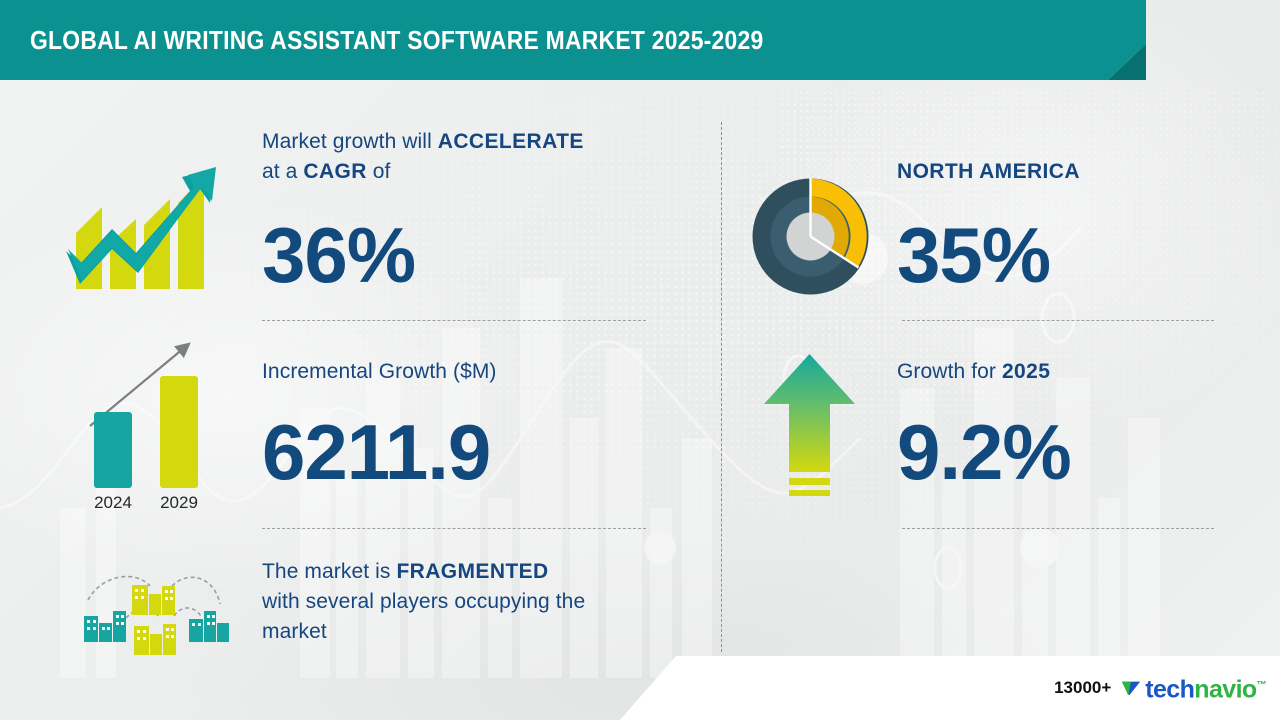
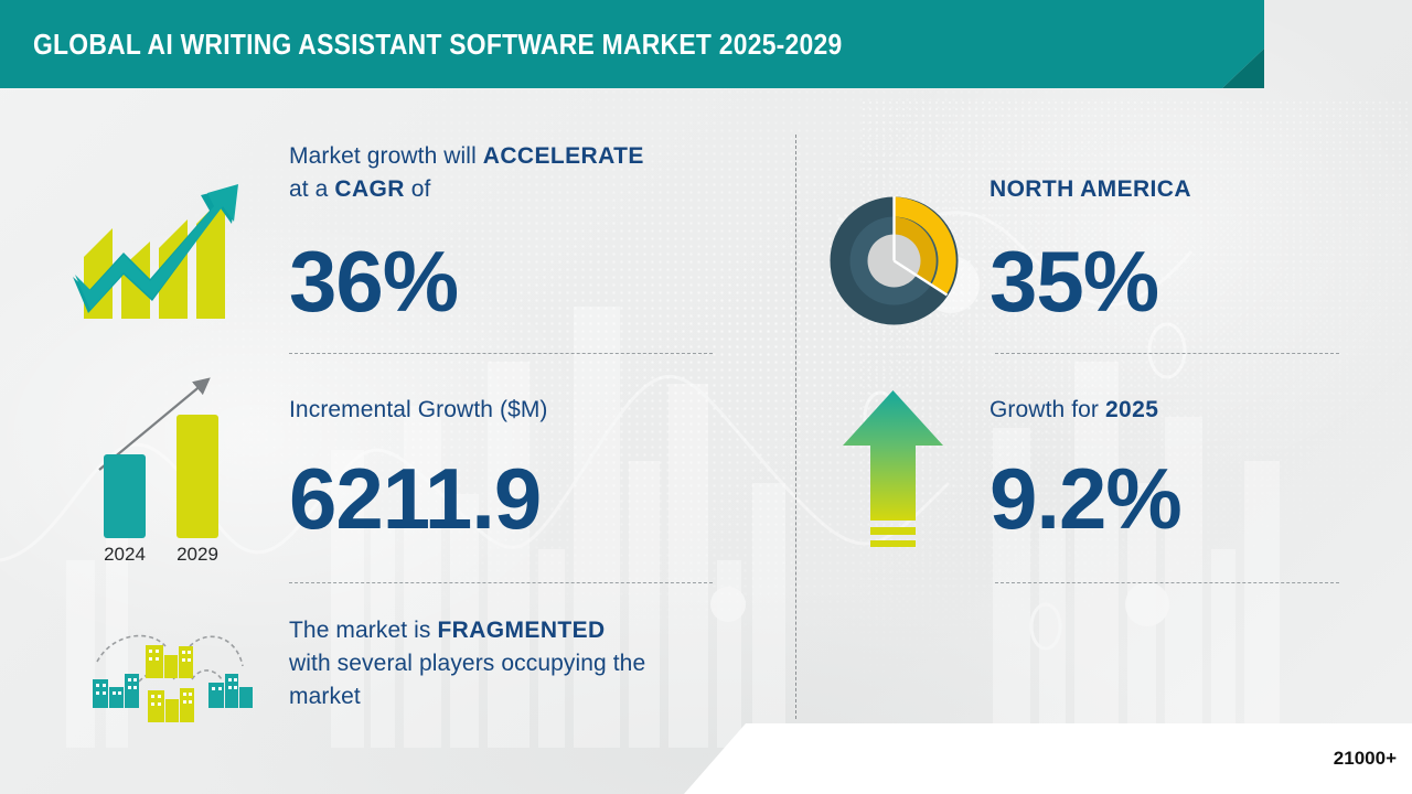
  GLOBAL AI WRITING ASSISTANT SOFTWARE MARKET 2025-2029
  Market growth will ACCELERATE
  at a CAGR of
  36%
  2024
  2029
  Incremental Growth ($M)
  6211.9
  The market is FRAGMENTED
  with several players occupying the
  market
  NORTH AMERICA
  35%
  Growth for 2025
  9.2%
- 13000+
+ 21000+
- technavio™
